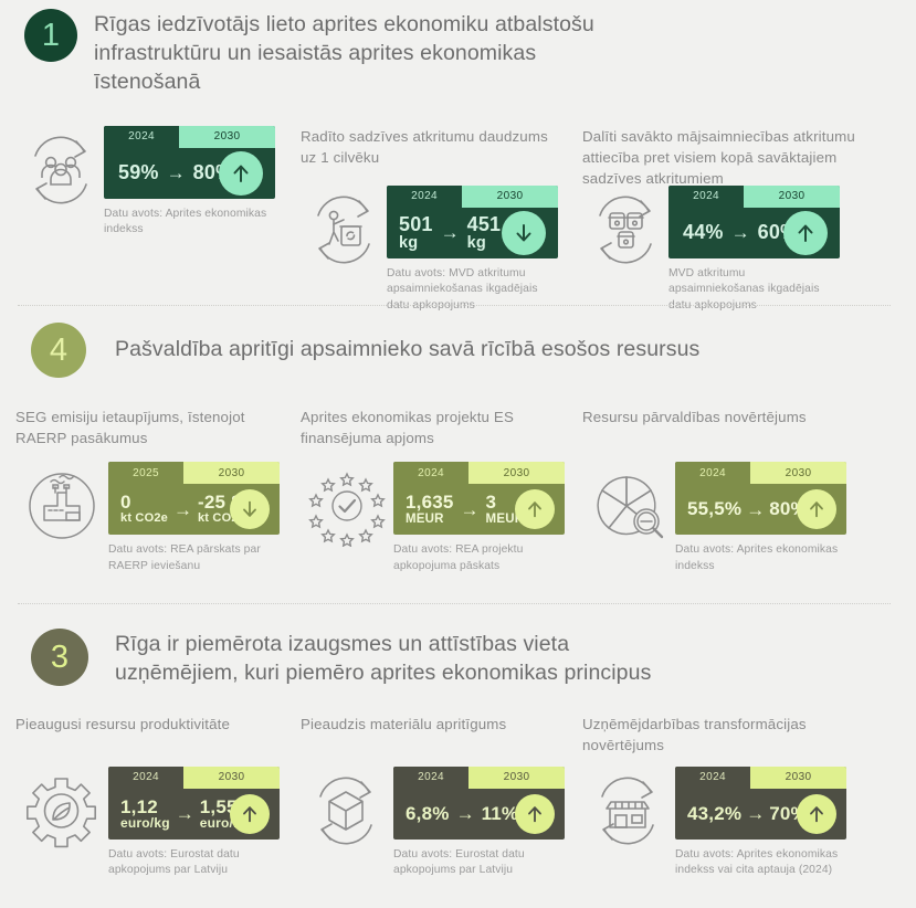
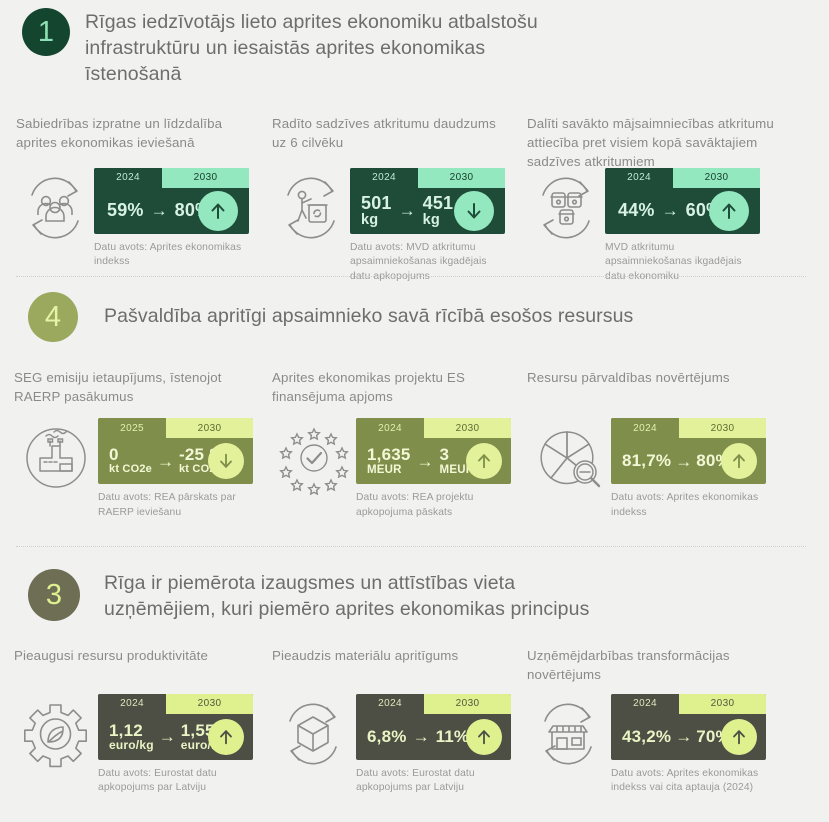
  1
  Rīgas iedzīvotājs lieto aprites ekonomiku atbalstošu infrastruktūru un iesaistās aprites ekonomikas īstenošanā
+ Sabiedrības izpratne un līdzdalība aprites ekonomikas ieviešanā
  2024
  2030
  59%
  →
  Datu avots: Aprites ekonomikas indekss
- Radīto sadzīves atkritumu daudzums uz 1 cilvēku
+ Radīto sadzīves atkritumu daudzums uz 6 cilvēku
  2024
  2030
  501
  kg
  →
  451
  kg
  Datu avots: MVD atkritumu apsaimniekošanas ikgadējais datu apkopojums
  Dalīti savākto mājsaimniecības atkritumu attiecība pret visiem kopā savāktajiem sadzīves atkritumiem
  2024
  2030
  44%
  →
- MVD atkritumu apsaimniekošanas ikgadējais datu apkopojums
+ MVD atkritumu apsaimniekošanas ikgadējais datu ekonomiku
  4
  Pašvaldība apritīgi apsaimnieko savā rīcībā esošos resursus
  SEG emisiju ietaupījums, īstenojot RAERP pasākumus
  2025
  2030
  0
  kt CO2e
  →
  Datu avots: REA pārskats par RAERP ieviešanu
  Aprites ekonomikas projektu ES finansējuma apjoms
  2024
  2030
  1,635
  MEUR
  →
  3
  MEU
  Datu avots: REA projektu apkopojuma pāskats
  Resursu pārvaldības novērtējums
  2024
  2030
- 55,5%
+ 81,7%
  →
  Datu avots: Aprites ekonomikas indekss
  3
  Rīga ir piemērota izaugsmes un attīstības vieta uzņēmējiem, kuri piemēro aprites ekonomikas principus
  Pieaugusi resursu produktivitāte
  2024
  2030
  1,12
  euro/kg
  →
  1,5
  Datu avots: Eurostat datu apkopojums par Latviju
  Pieaudzis materiālu apritīgums
  2024
  2030
  6,8%
  →
  11%
  Datu avots: Eurostat datu apkopojums par Latviju
  Uzņēmējdarbības transformācijas novērtējums
  2024
  2030
  43,2%
  →
  Datu avots: Aprites ekonomikas indekss vai cita aptauja (2024)
